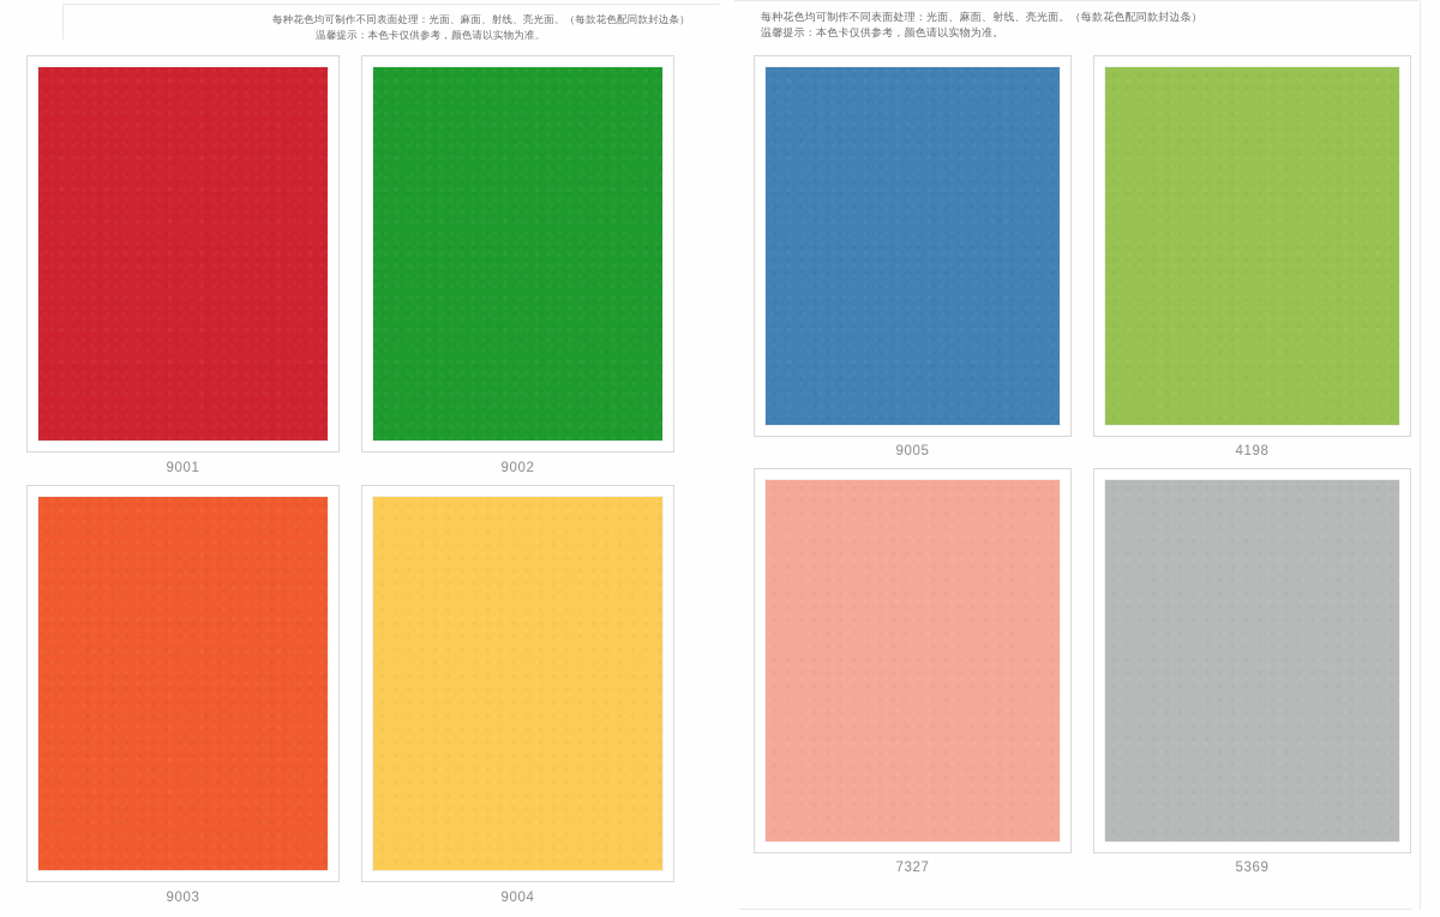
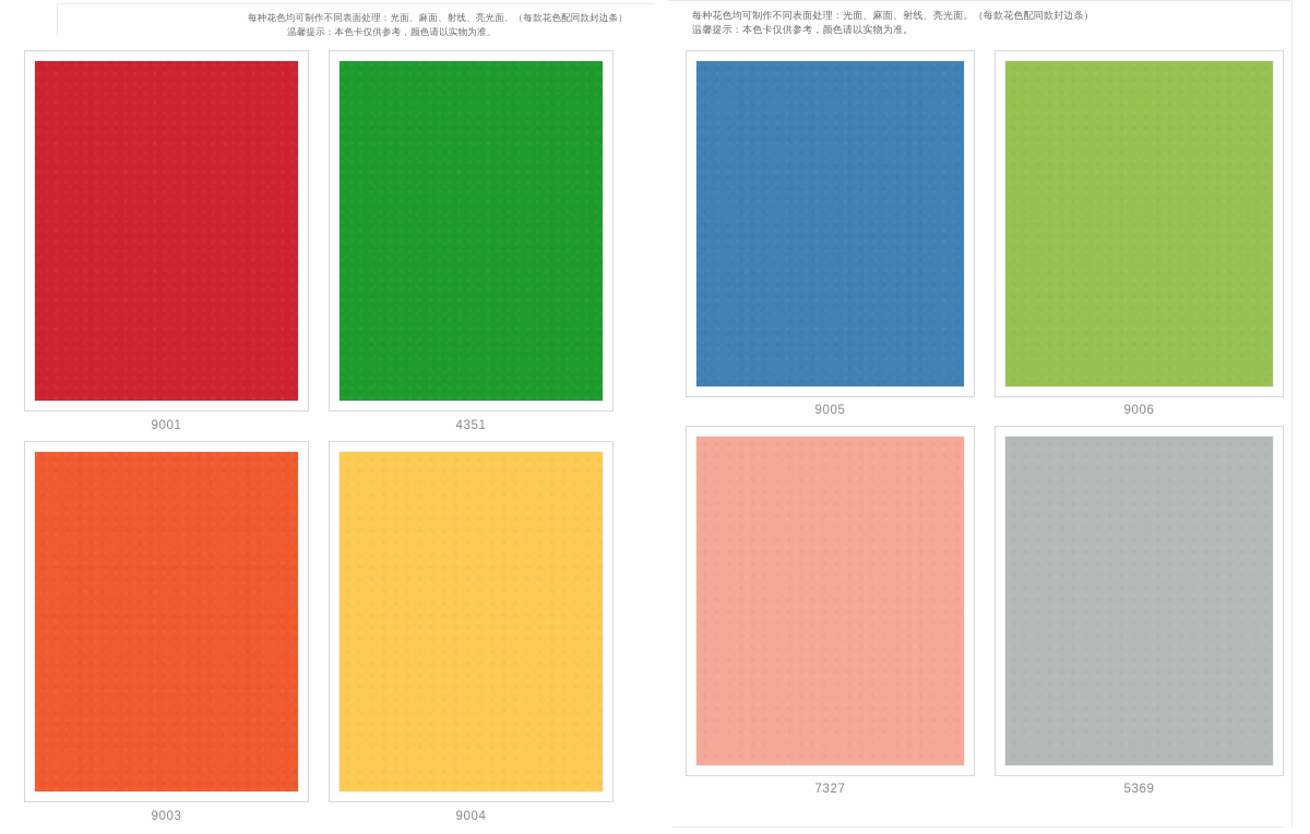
  每种花色均可制作不同表面处理：光面、麻面、射线、亮光面。（每款花色配同款封边条）
  温馨提示：本色卡仅供参考，颜色请以实物为准。
  9001
- 9002
+ 4351
  9003
  9004
  每种花色均可制作不同表面处理：光面、麻面、射线、亮光面。（每款花色配同款封边条）
  温馨提示：本色卡仅供参考，颜色请以实物为准。
  9005
- 4198
+ 9006
  7327
  5369
